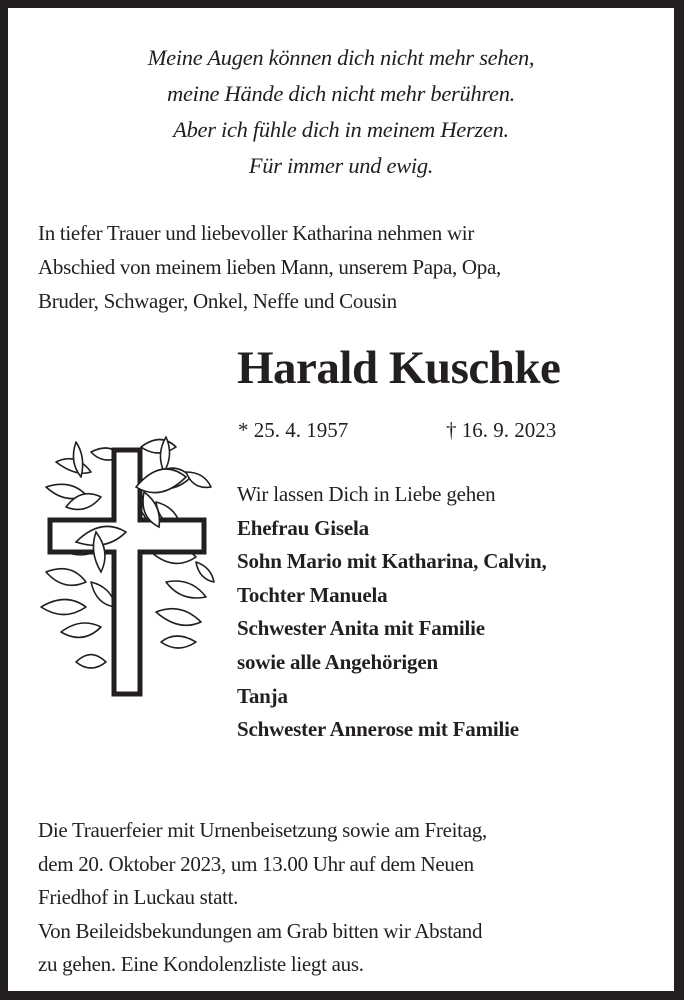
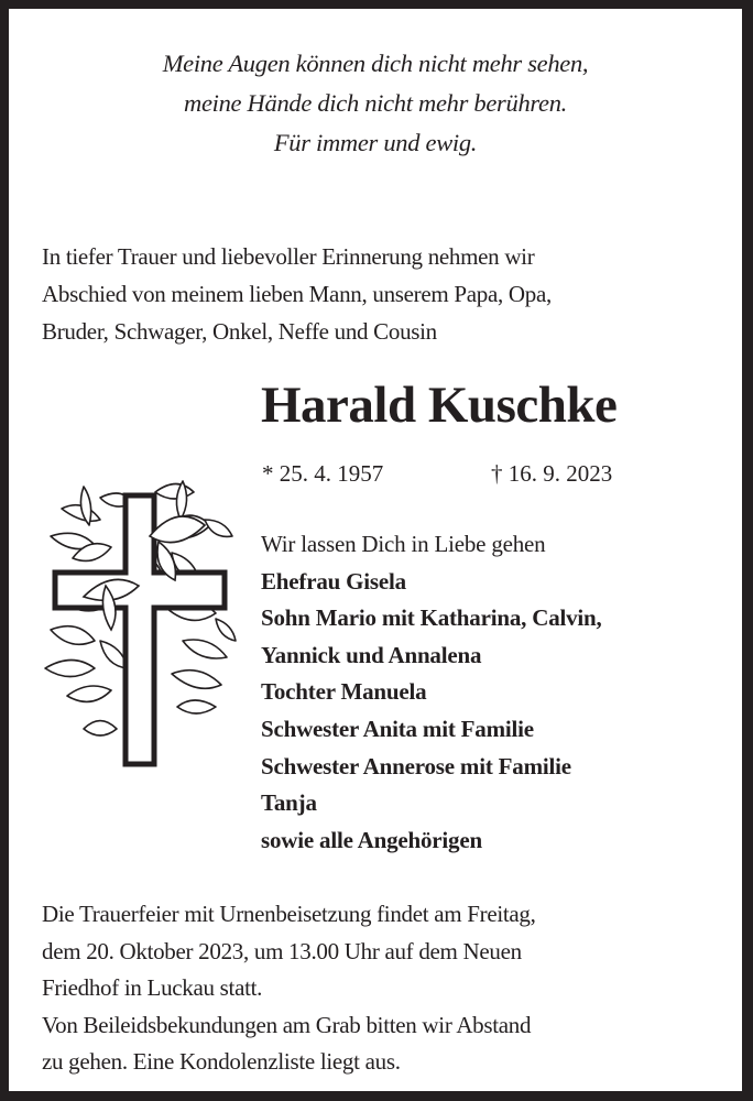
  Meine Augen können dich nicht mehr sehen,
  meine Hände dich nicht mehr berühren.
- Aber ich fühle dich in meinem Herzen.
  Für immer und ewig.
- In tiefer Trauer und liebevoller Katharina nehmen wir
+ In tiefer Trauer und liebevoller Erinnerung nehmen wir
  Abschied von meinem lieben Mann, unserem Papa, Opa,
  Bruder, Schwager, Onkel, Neffe und Cousin
  Harald Kuschke
  * 25. 4. 1957
  † 16. 9. 2023
  Wir lassen Dich in Liebe gehen
  Ehefrau Gisela
  Sohn Mario mit Katharina, Calvin,
+ Yannick und Annalena
  Tochter Manuela
  Schwester Anita mit Familie
- sowie alle Angehörigen
+ Schwester Annerose mit Familie
  Tanja
- Schwester Annerose mit Familie
+ sowie alle Angehörigen
- Die Trauerfeier mit Urnenbeisetzung sowie am Freitag,
+ Die Trauerfeier mit Urnenbeisetzung findet am Freitag,
  dem 20. Oktober 2023, um 13.00 Uhr auf dem Neuen
  Friedhof in Luckau statt.
  Von Beileidsbekundungen am Grab bitten wir Abstand
  zu gehen. Eine Kondolenzliste liegt aus.
